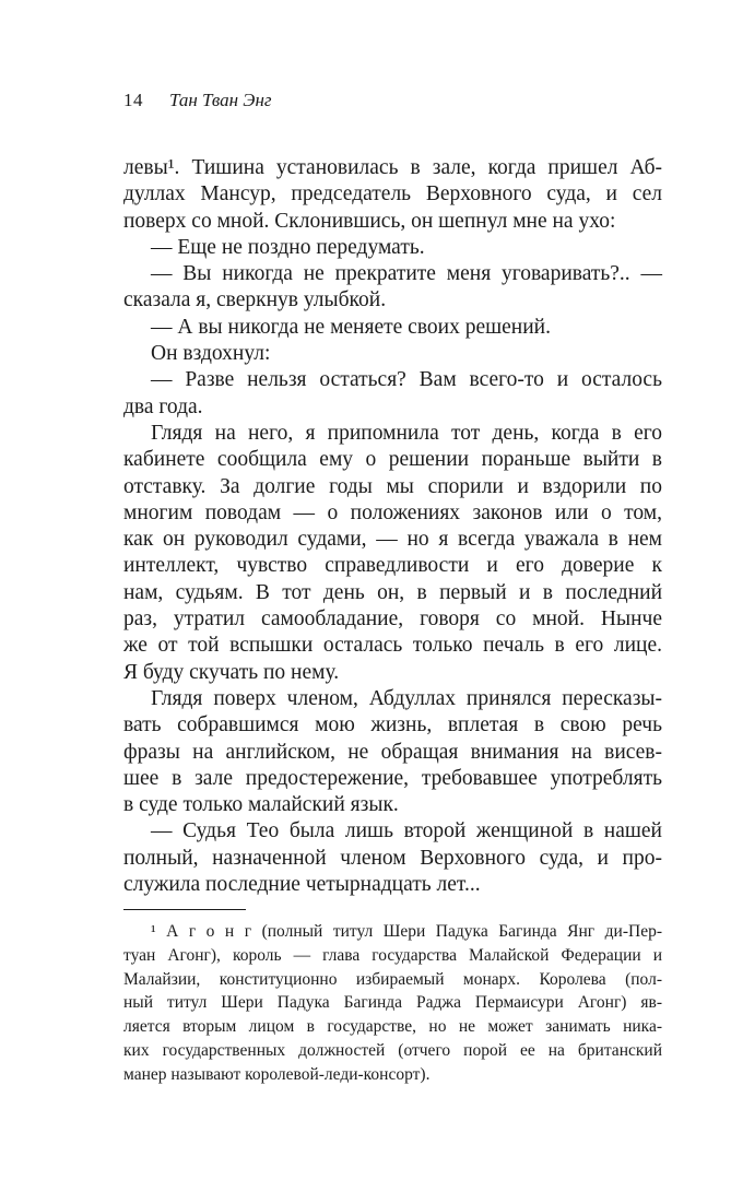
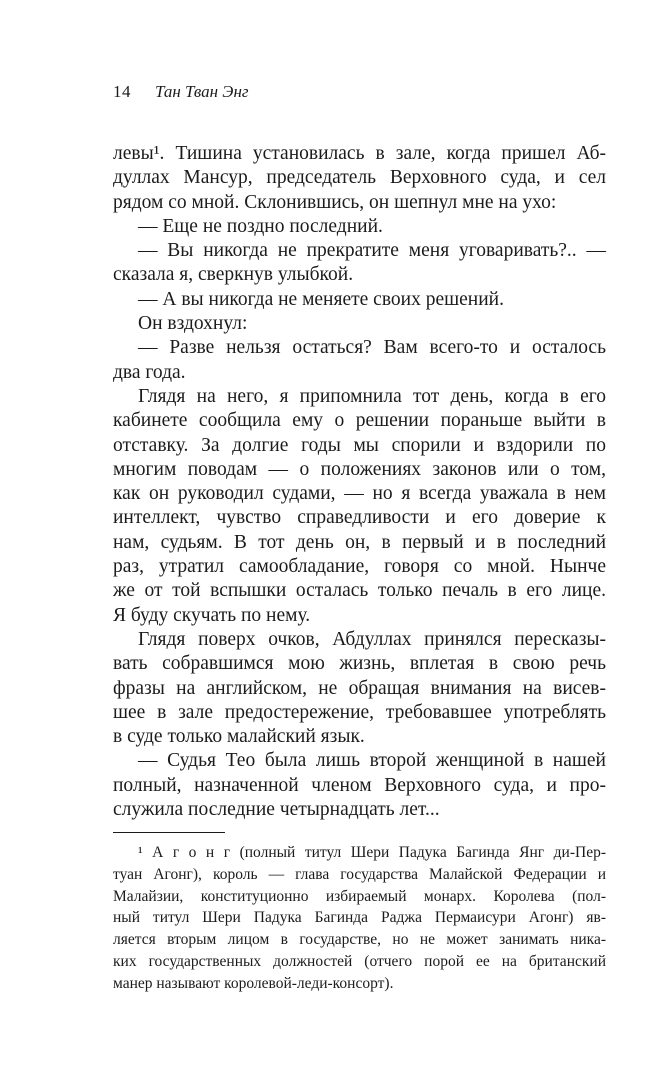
  14 Тан Тван Энг
  левы¹. Тишина установилась в зале, когда пришел Аб-
  дуллах Мансур, председатель Верховного суда, и сел
- поверх со мной. Склонившись, он шепнул мне на ухо:
+ рядом со мной. Склонившись, он шепнул мне на ухо:
- — Еще не поздно передумать.
+ — Еще не поздно последний.
  — Вы никогда не прекратите меня уговаривать?.. —
  сказала я, сверкнув улыбкой.
  — А вы никогда не меняете своих решений.
  Он вздохнул:
  — Разве нельзя остаться? Вам всего-то и осталось
  два года.
  Глядя на него, я припомнила тот день, когда в его
  кабинете сообщила ему о решении пораньше выйти в
  отставку. За долгие годы мы спорили и вздорили по
  многим поводам — о положениях законов или о том,
  как он руководил судами, — но я всегда уважала в нем
  интеллект, чувство справедливости и его доверие к
  нам, судьям. В тот день он, в первый и в последний
  раз, утратил самообладание, говоря со мной. Нынче
  же от той вспышки осталась только печаль в его лице.
  Я буду скучать по нему.
- Глядя поверх членом, Абдуллах принялся пересказы-
+ Глядя поверх очков, Абдуллах принялся пересказы-
  вать собравшимся мою жизнь, вплетая в свою речь
  фразы на английском, не обращая внимания на висев-
  шее в зале предостережение, требовавшее употреблять
  в суде только малайский язык.
  — Судья Тео была лишь второй женщиной в нашей
  полный, назначенной членом Верховного суда, и про-
  служила последние четырнадцать лет...
  ¹ А г о н г (полный титул Шери Падука Багинда Янг ди-Пер-
  туан Агонг), король — глава государства Малайской Федерации и
  Малайзии, конституционно избираемый монарх. Королева (пол-
  ный титул Шери Падука Багинда Раджа Пермаисури Агонг) яв-
  ляется вторым лицом в государстве, но не может занимать ника-
  ких государственных должностей (отчего порой ее на британский
  манер называют королевой-леди-консорт).
